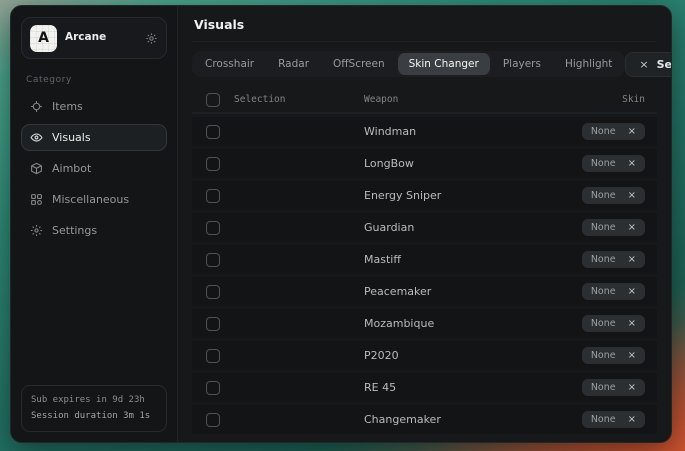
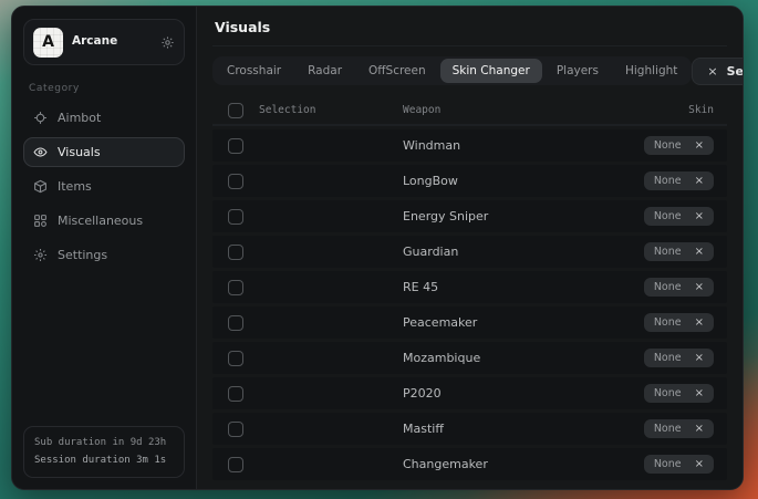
  A
  Arcane
  Category
- Items
+ Aimbot
  Visuals
- Aimbot
+ Items
  Miscellaneous
  Settings
- Sub expires in 9d 23h
+ Sub duration in 9d 23h
  Session duration 3m 1s
  Visuals
  Crosshair
  Radar
  OffScreen
  Skin Changer
  Players
  Highlight
  ×
  Selection
  Weapon
  Skin
  Windman
  None
  ×
  LongBow
  None
  ×
  Energy Sniper
  None
  ×
  Guardian
  None
  ×
- Mastiff
+ RE 45
  None
  ×
  Peacemaker
  None
  ×
  Mozambique
  None
  ×
  P2020
  None
  ×
- RE 45
+ Mastiff
  None
  ×
  Changemaker
  None
  ×
